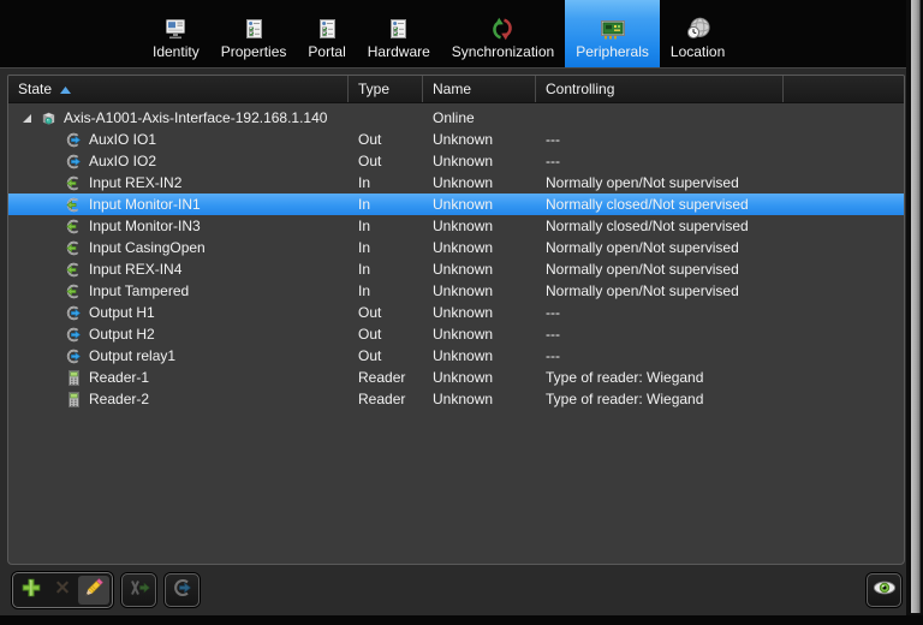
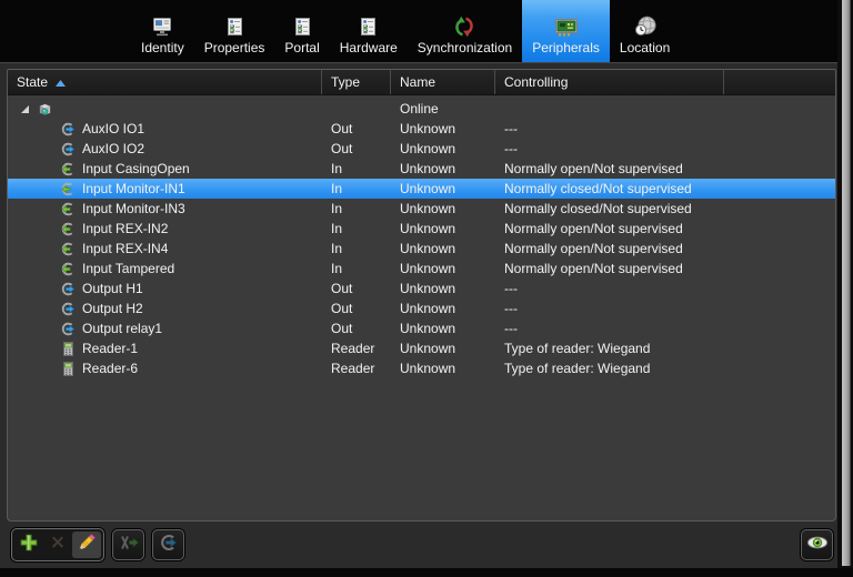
  Identity
  Properties
  Portal
  Hardware
  Synchronization
  Peripherals
  Location
  State
  Type
  Name
  Controlling
- Axis-A1001-Axis-Interface-192.168.1.140
  Online
  AuxIO IO1
  Out
  Unknown
  ---
  AuxIO IO2
  Out
  Unknown
  ---
- Input REX-IN2
+ Input CasingOpen
  In
  Unknown
  Normally open/Not supervised
  Input Monitor-IN1
  In
  Unknown
  Normally closed/Not supervised
  Input Monitor-IN3
  In
  Unknown
  Normally closed/Not supervised
- Input CasingOpen
+ Input REX-IN2
  In
  Unknown
  Normally open/Not supervised
  Input REX-IN4
  In
  Unknown
  Normally open/Not supervised
  Input Tampered
  In
  Unknown
  Normally open/Not supervised
  Output H1
  Out
  Unknown
  ---
  Output H2
  Out
  Unknown
  ---
  Output relay1
  Out
  Unknown
  ---
  Reader-1
  Reader
  Unknown
  Type of reader: Wiegand
- Reader-2
+ Reader-6
  Reader
  Unknown
  Type of reader: Wiegand
